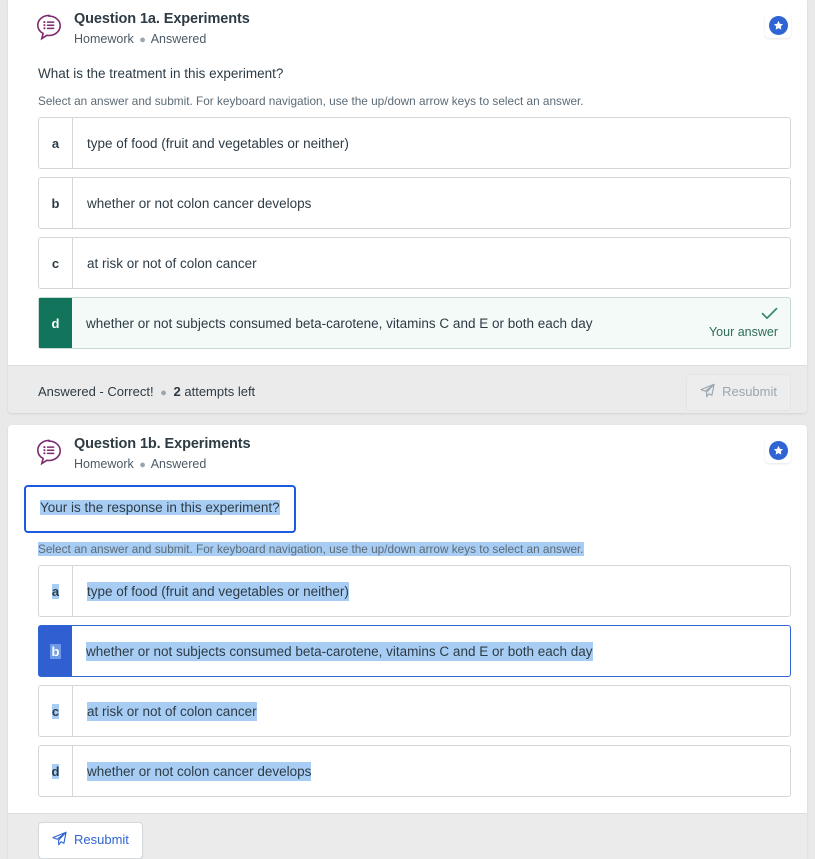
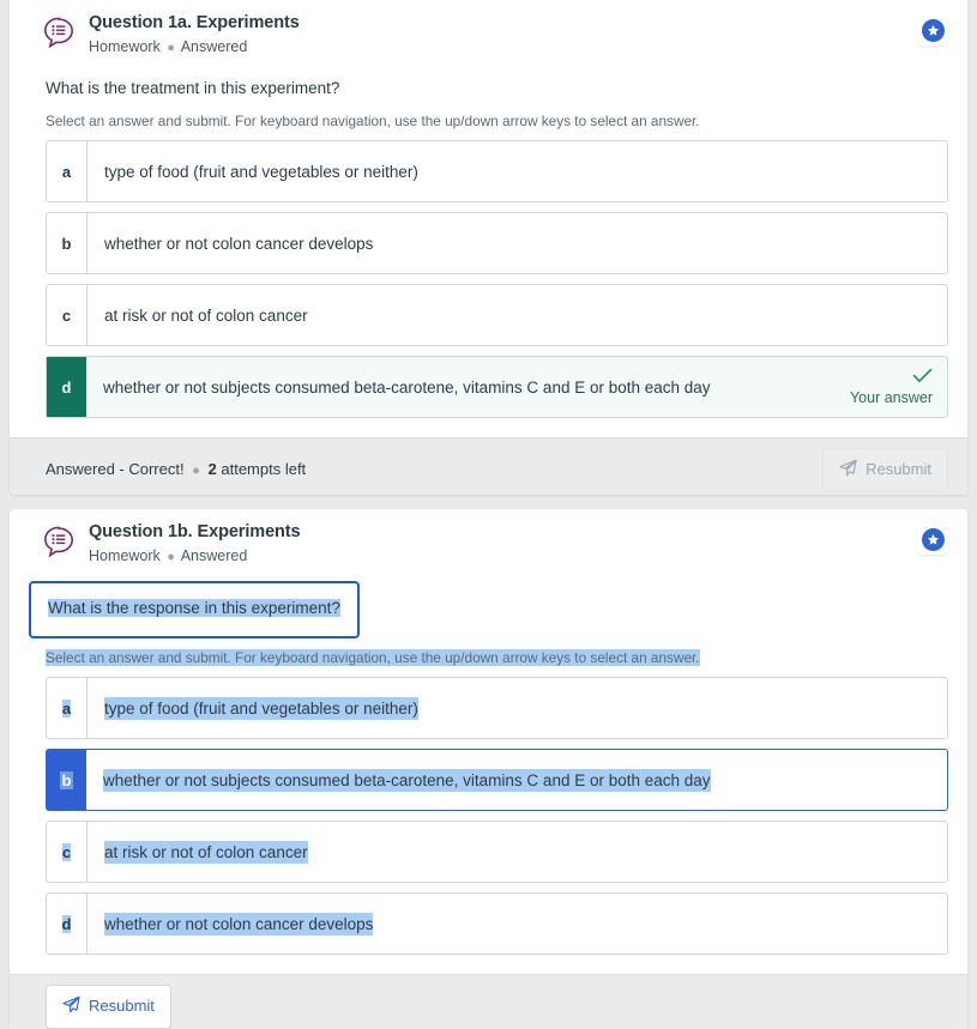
  Question 1a. Experiments
  Homework ● Answered
  What is the treatment in this experiment?
  Select an answer and submit. For keyboard navigation, use the up/down arrow keys to select an answer.
  a
  type of food (fruit and vegetables or neither)
  b
  whether or not colon cancer develops
  c
  at risk or not of colon cancer
  d
  whether or not subjects consumed beta-carotene, vitamins C and E or both each day
  Your answer
  Answered - Correct! ● 2 attempts left
  Resubmit
  Question 1b. Experiments
  Homework ● Answered
- Your is the response in this experiment?
+ What is the response in this experiment?
  Select an answer and submit. For keyboard navigation, use the up/down arrow keys to select an answer.
  a
  type of food (fruit and vegetables or neither)
  b
  whether or not subjects consumed beta-carotene, vitamins C and E or both each day
  c
  at risk or not of colon cancer
  d
  whether or not colon cancer develops
  Resubmit
